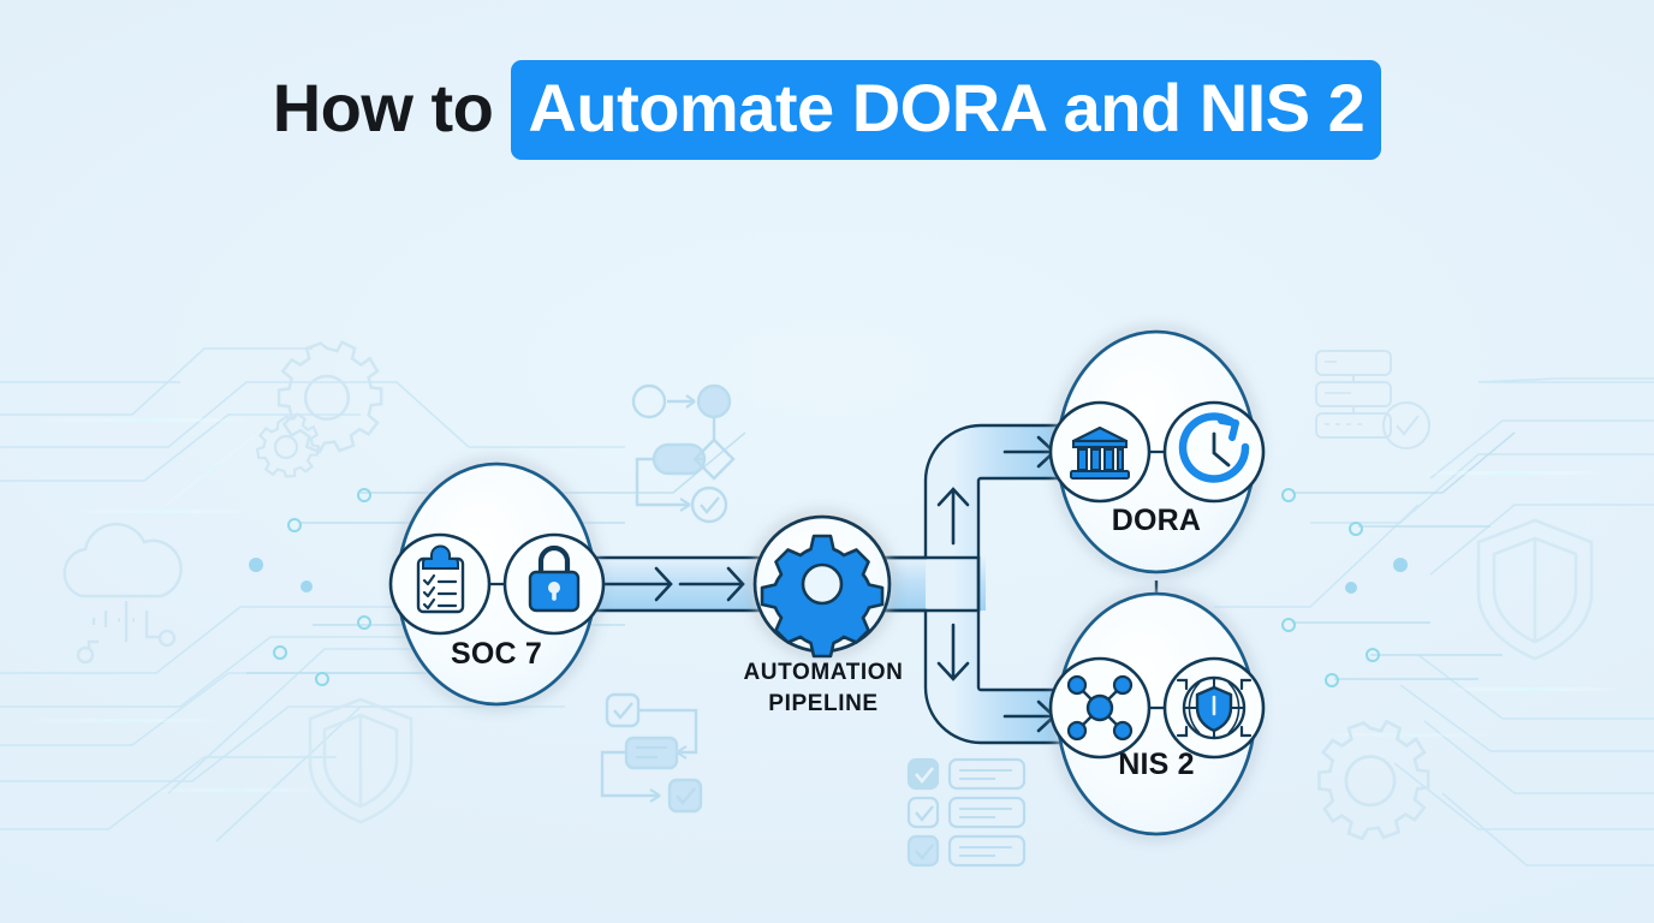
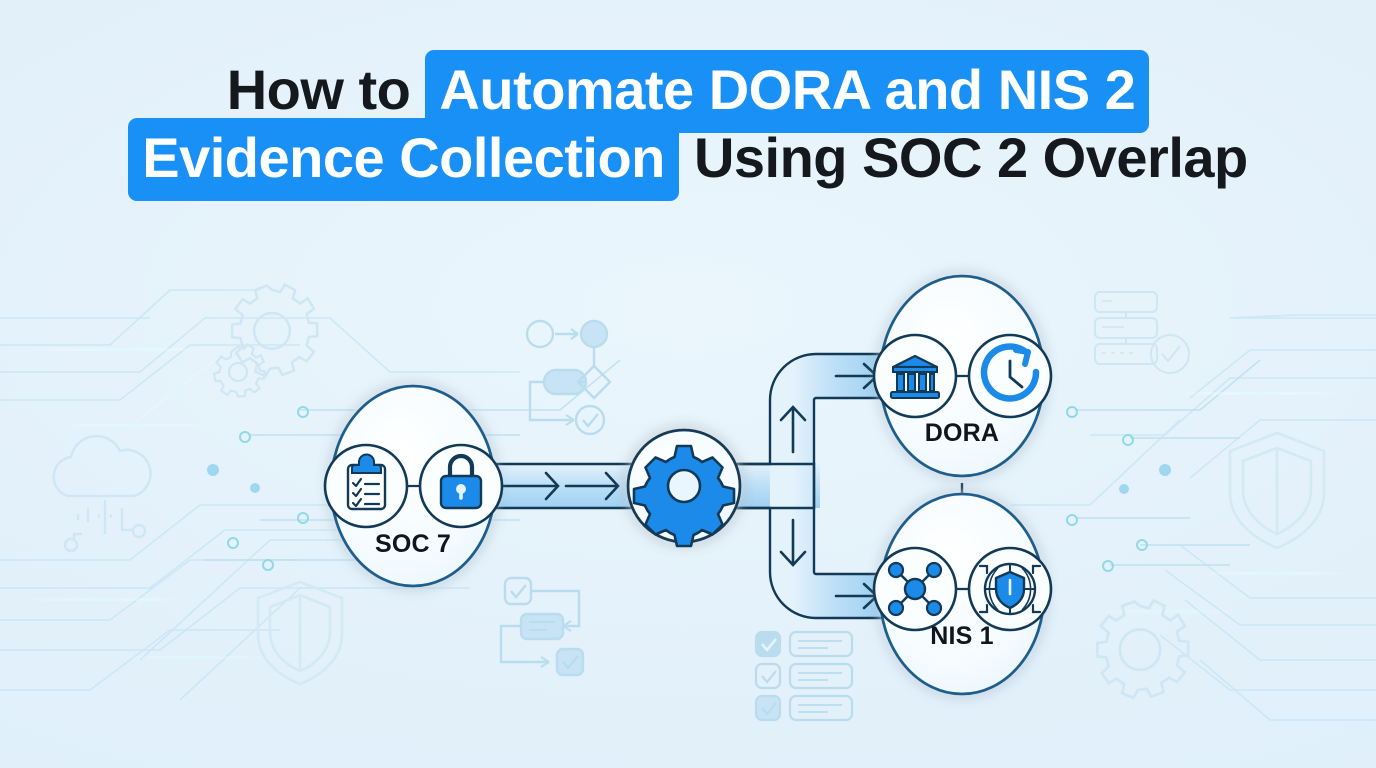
  How to Automate DORA and NIS 2
+ Evidence Collection Using SOC 2 Overlap
  SOC 7
- AUTOMATION
- PIPELINE
  DORA
- NIS 2
+ NIS 1
